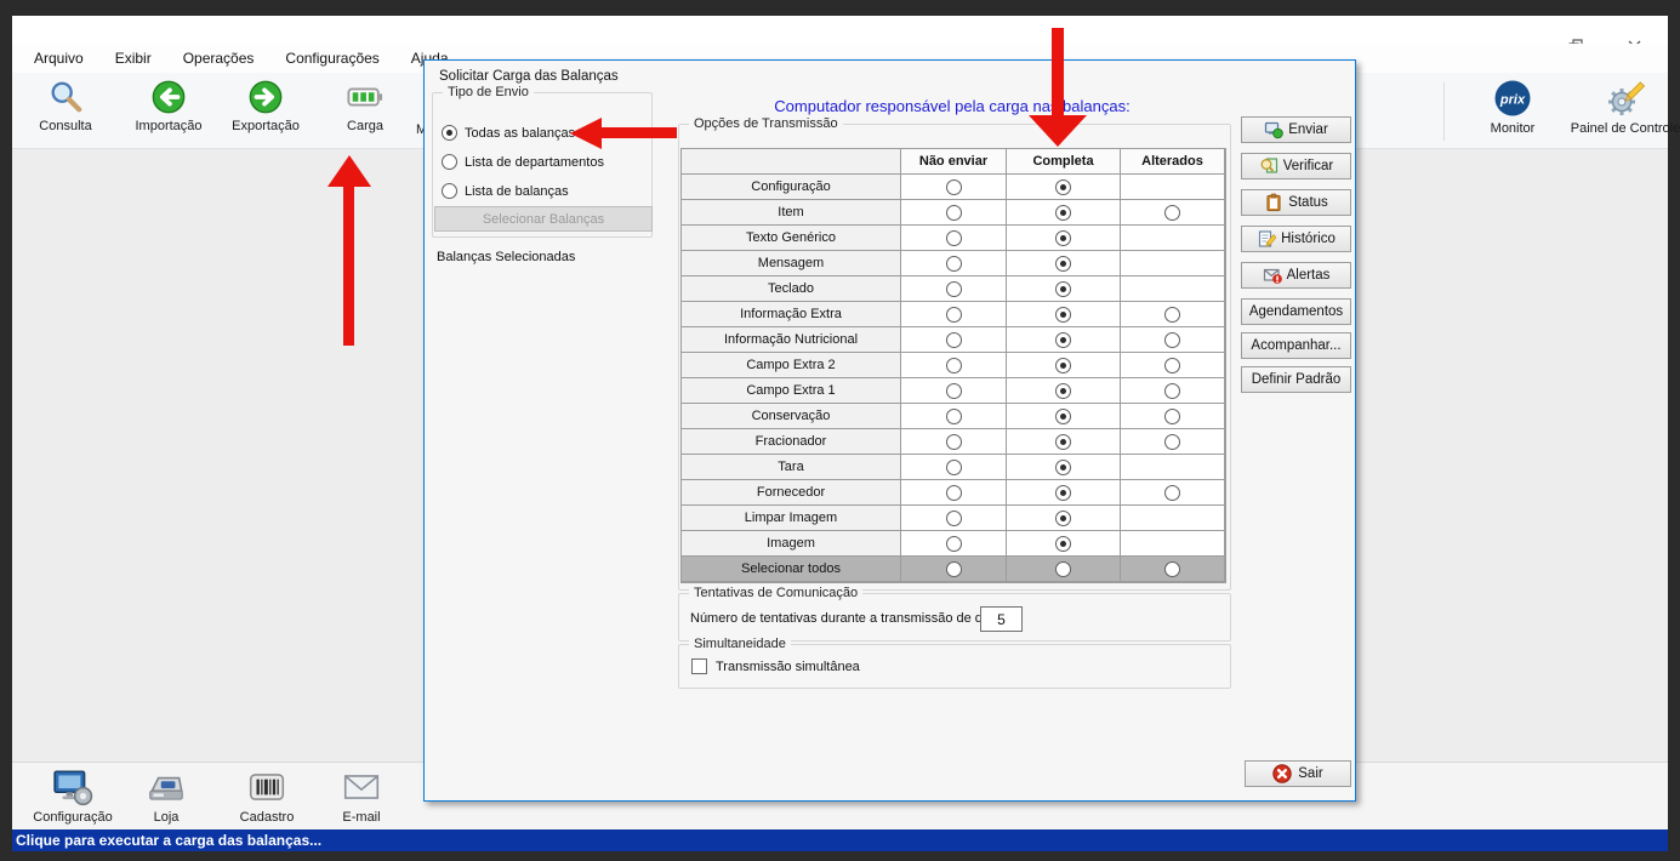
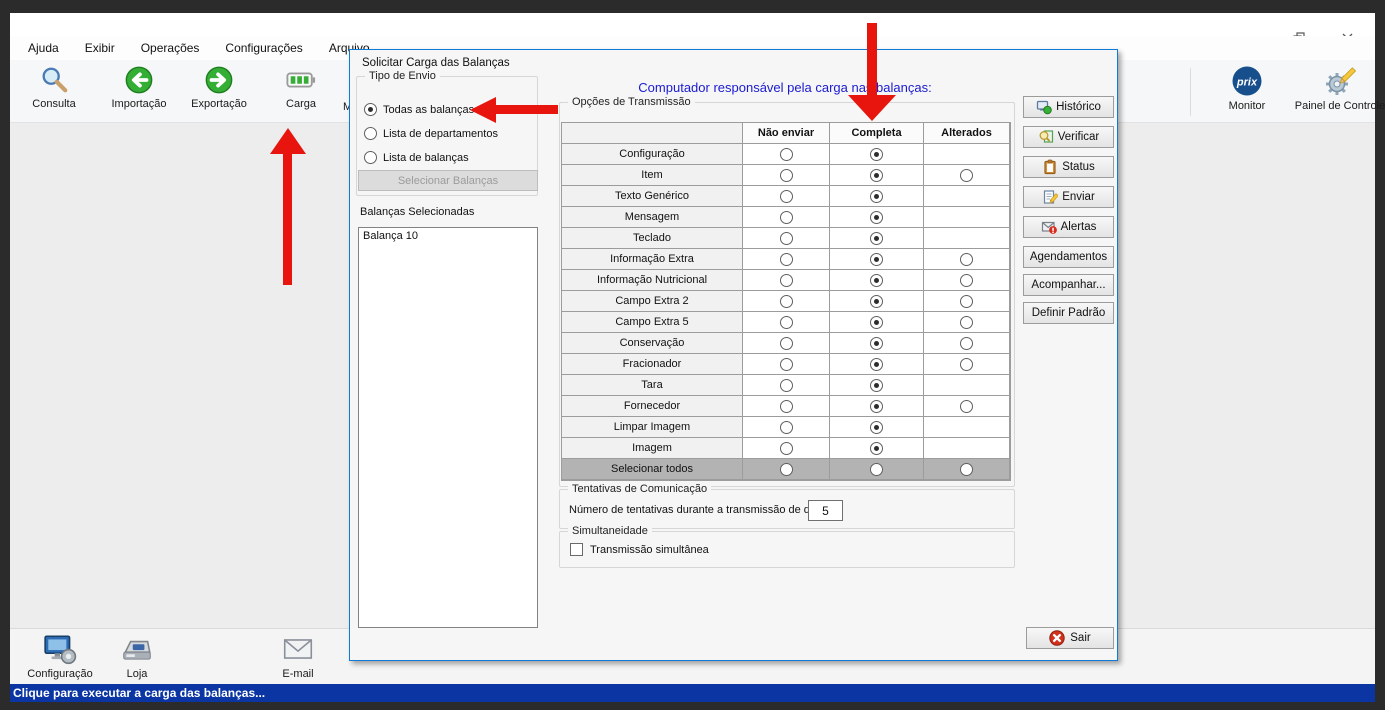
- Arquivo
+ Ajuda
  Exibir
  Operações
  Configurações
- Ajuda
+ Arquivo
  Consulta
  Importação
  Exportação
  Carga
  prix
  Monitor
  Painel de Controle
  M
  Configuração
  Loja
- Cadastro
  E-mail
  Clique para executar a carga das balanças...
  Solicitar Carga das Balanças
  Tipo de Envio
  Selecionar Balanças
  Balanças Selecionadas
+ Balança 10
  Computador responsável pela carga na balanças:
  Opções de Transmissão
  Não enviar
  Completa
  Alterados
  Configuração
  Item
  Texto Genérico
  Mensagem
  Teclado
  Informação Extra
  Informação Nutricional
  Campo Extra 2
- Campo Extra 1
+ Campo Extra 5
  Conservação
  Fracionador
  Tara
  Fornecedor
  Limpar Imagem
  Imagem
  Selecionar todos
  Tentativas de Comunicação
  Número de tentativas durante a transmissão de d
  5
  Simultaneidade
  Transmissão simultânea
  Sair
  Todas as balanças
  Lista de departamentos
  Lista de balanças
- Enviar
+ Histórico
  Verificar
  Status
- Histórico
+ Enviar
  Alertas
  Agendamentos
  Acompanhar...
  Definir Padrão
